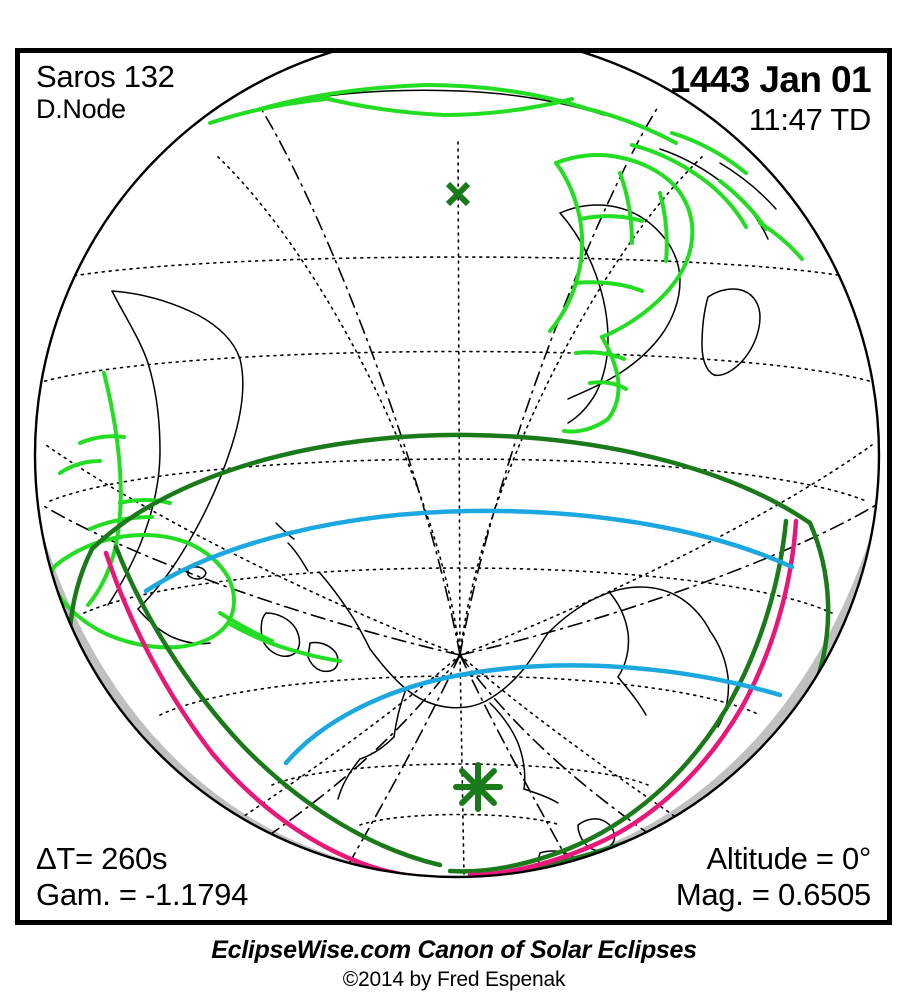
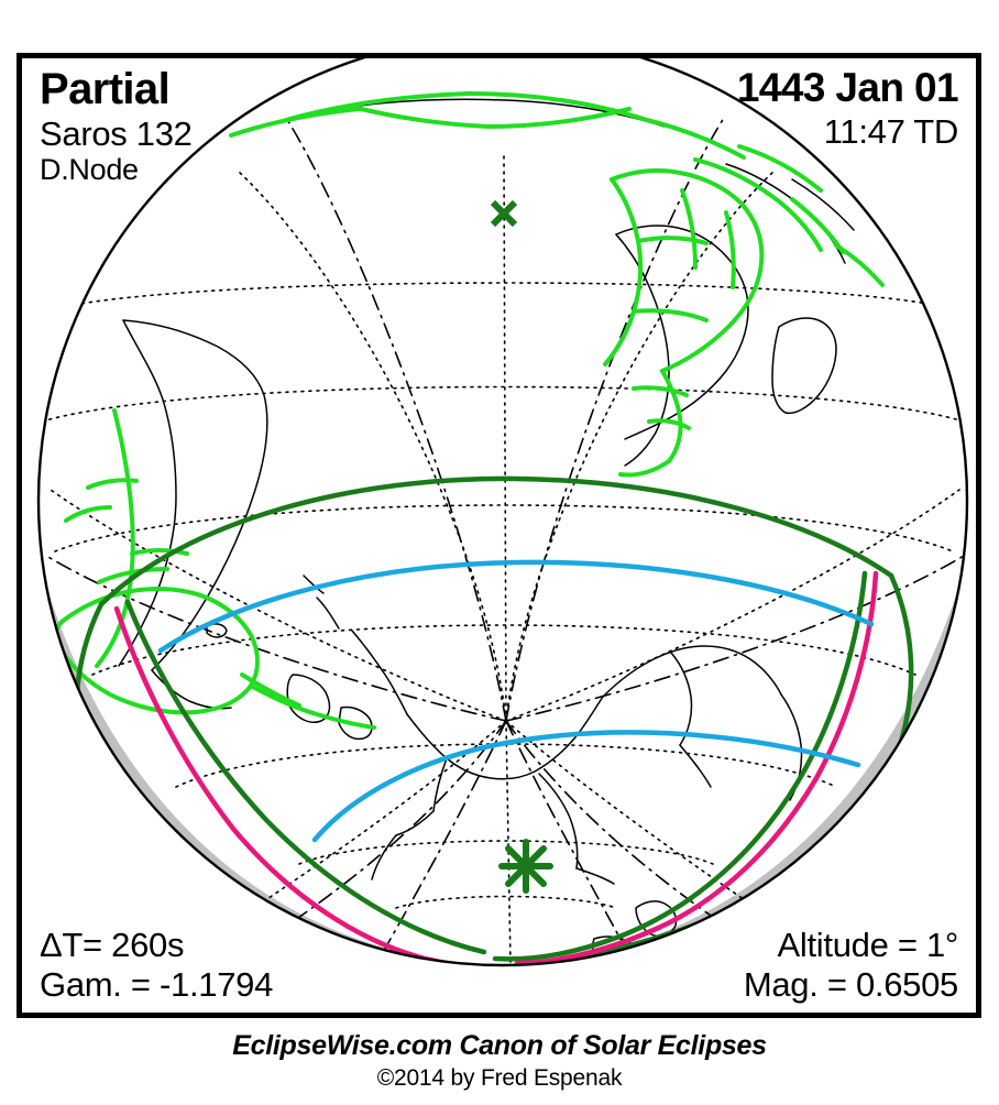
+ Partial
  Saros 132
  D.Node
  1443 Jan 01
  11:47 TD
  ΔT= 260s
  Gam. = -1.1794
- Altitude = 0°
+ Altitude = 1°
  Mag. = 0.6505
  EclipseWise.com Canon of Solar Eclipses
  ©2014 by Fred Espenak
